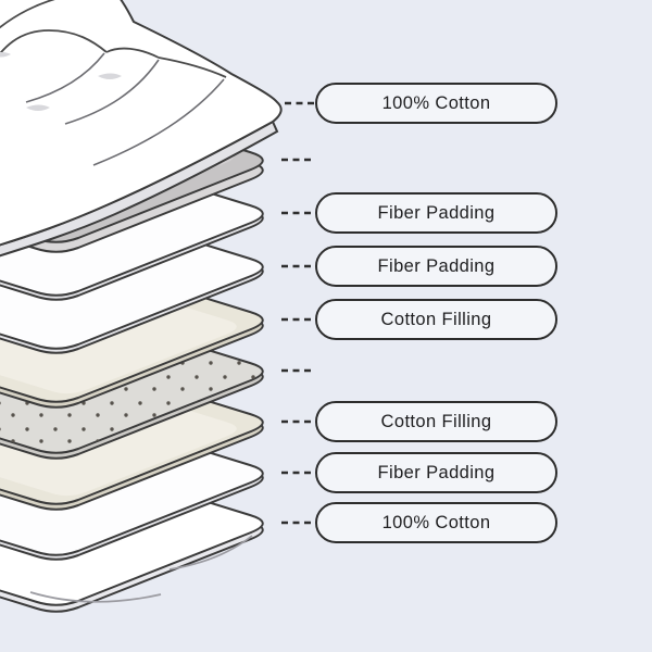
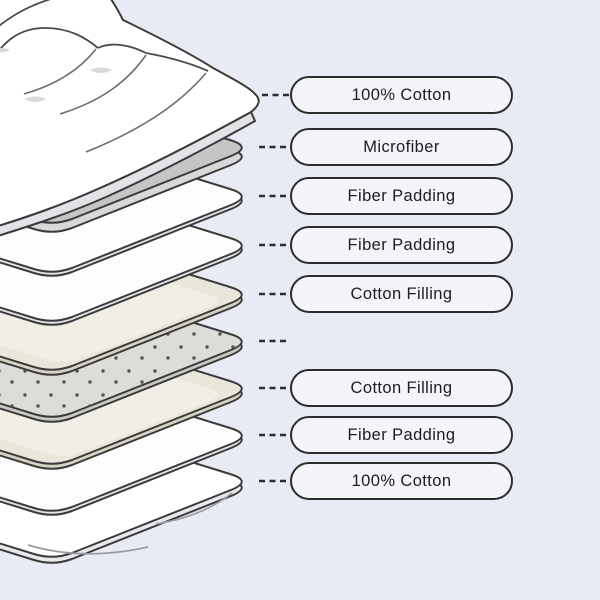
  100% Cotton
+ Microfiber
  Fiber Padding
  Fiber Padding
  Cotton Filling
  Cotton Filling
  Fiber Padding
  100% Cotton
